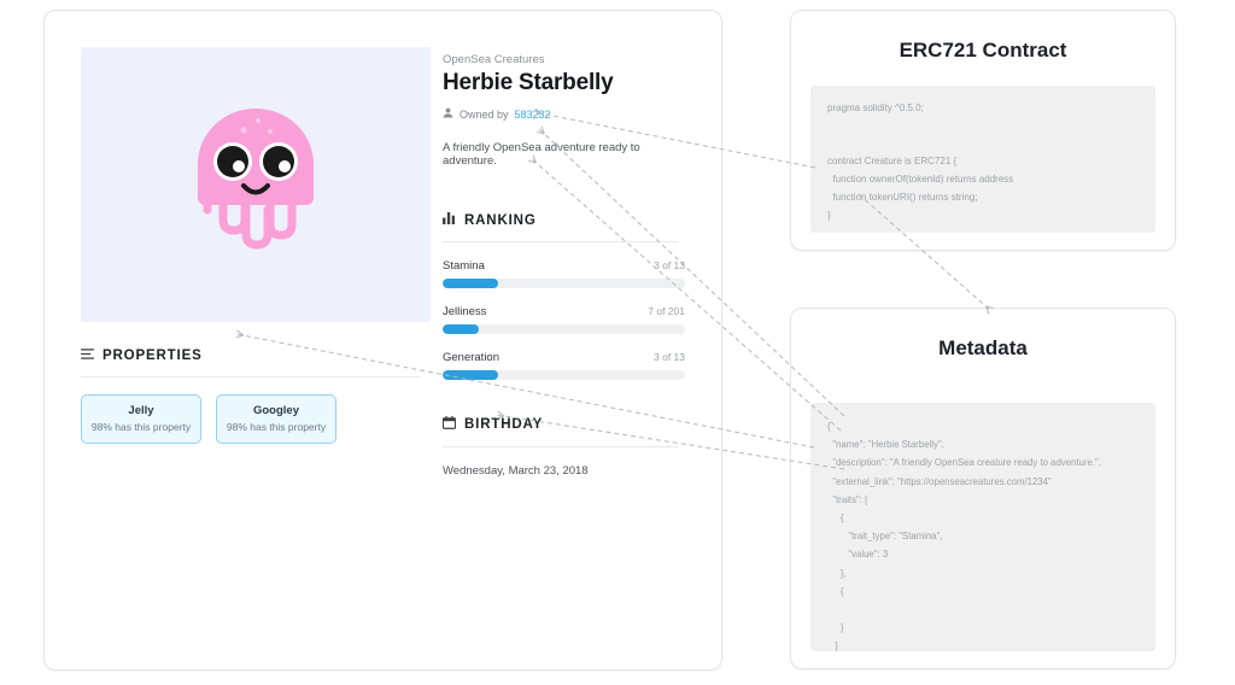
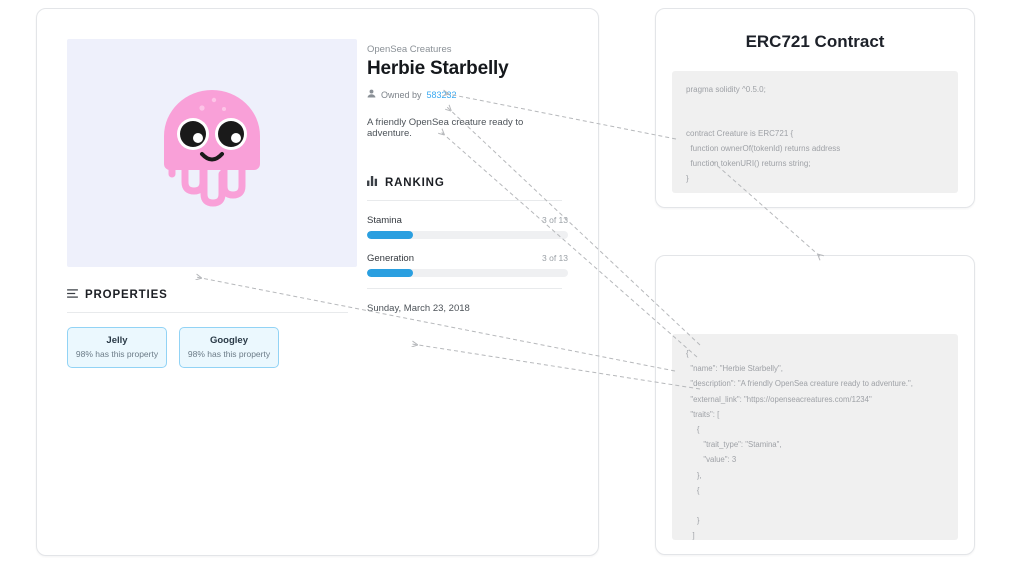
  PROPERTIES
  Jelly
  98% has this property
  Googley
  98% has this property
  OpenSea Creatures
  Herbie Starbelly
  Owned by
  58322
- A friendly OpenSea adventure ready to adventure.
+ A friendly OpenSea creature ready to adventure.
  RANKING
  Stamina
  3 of 13
- Jelliness
- 7 of 201
  Generation
  3 of 13
- BIRTHDAY
- Wednesday, March 23, 2018
+ Sunday, March 23, 2018
  ERC721 Contract
  pragma solidity ^0.5.0;
  contract Creature is ERC721 {
  function ownerOf(tokenId) returns address
  function tokenURI() returns string;
  }
- Metadata
  {
  "name": "Herbie Starbelly",
  "description": "A friendly OpenSea creature ready to adventure.",
  "external_link": "https://openseacreatures.com/1234"
  "traits": [
  {
  "trait_type": "Stamina",
  "value": 3
  },
  {
  }
  ]
